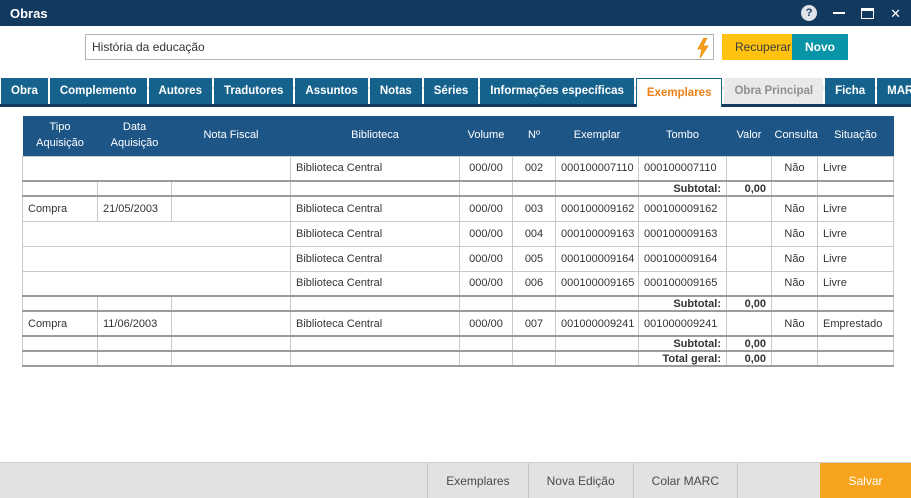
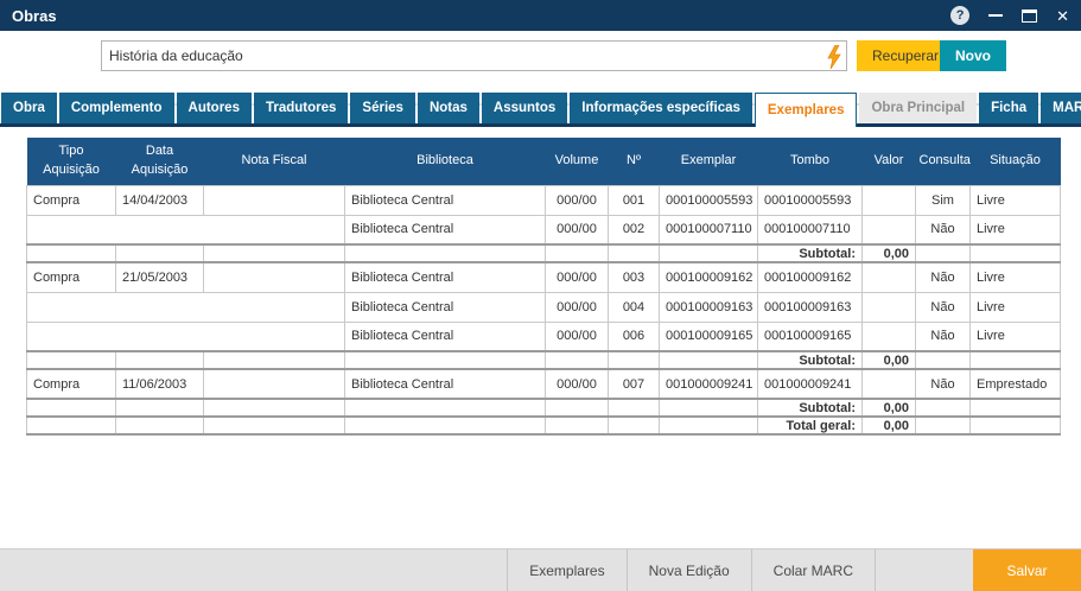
  Obras
  ?
  ✕
  História da educação
  Recuperar
  Novo
  Obra
  Complemento
  Autores
  Tradutores
- Assuntos
+ Séries
  Notas
- Séries
+ Assuntos
  Informações específicas
  Exemplares
  Obra Principal
  Ficha
  MAR
  Tipo Aquisição	Data Aquisição	Nota Fiscal	Biblioteca	Volume	Nº	Exemplar	Tombo	Valor	Consulta	Situação
+ Compra	14/04/2003		Biblioteca Central	000/00	001	000100005593	000100005593		Sim	Livre
  	Biblioteca Central	000/00	002	000100007110	000100007110		Não	Livre
  							Subtotal:	0,00
  Compra	21/05/2003		Biblioteca Central	000/00	003	000100009162	000100009162		Não	Livre
  	Biblioteca Central	000/00	004	000100009163	000100009163		Não	Livre
- 	Biblioteca Central	000/00	005	000100009164	000100009164		Não	Livre
  	Biblioteca Central	000/00	006	000100009165	000100009165		Não	Livre
  							Subtotal:	0,00
  Compra	11/06/2003		Biblioteca Central	000/00	007	001000009241	001000009241		Não	Emprestado
  							Subtotal:	0,00
  							Total geral:	0,00
  Exemplares
  Nova Edição
  Colar MARC
  Salvar
